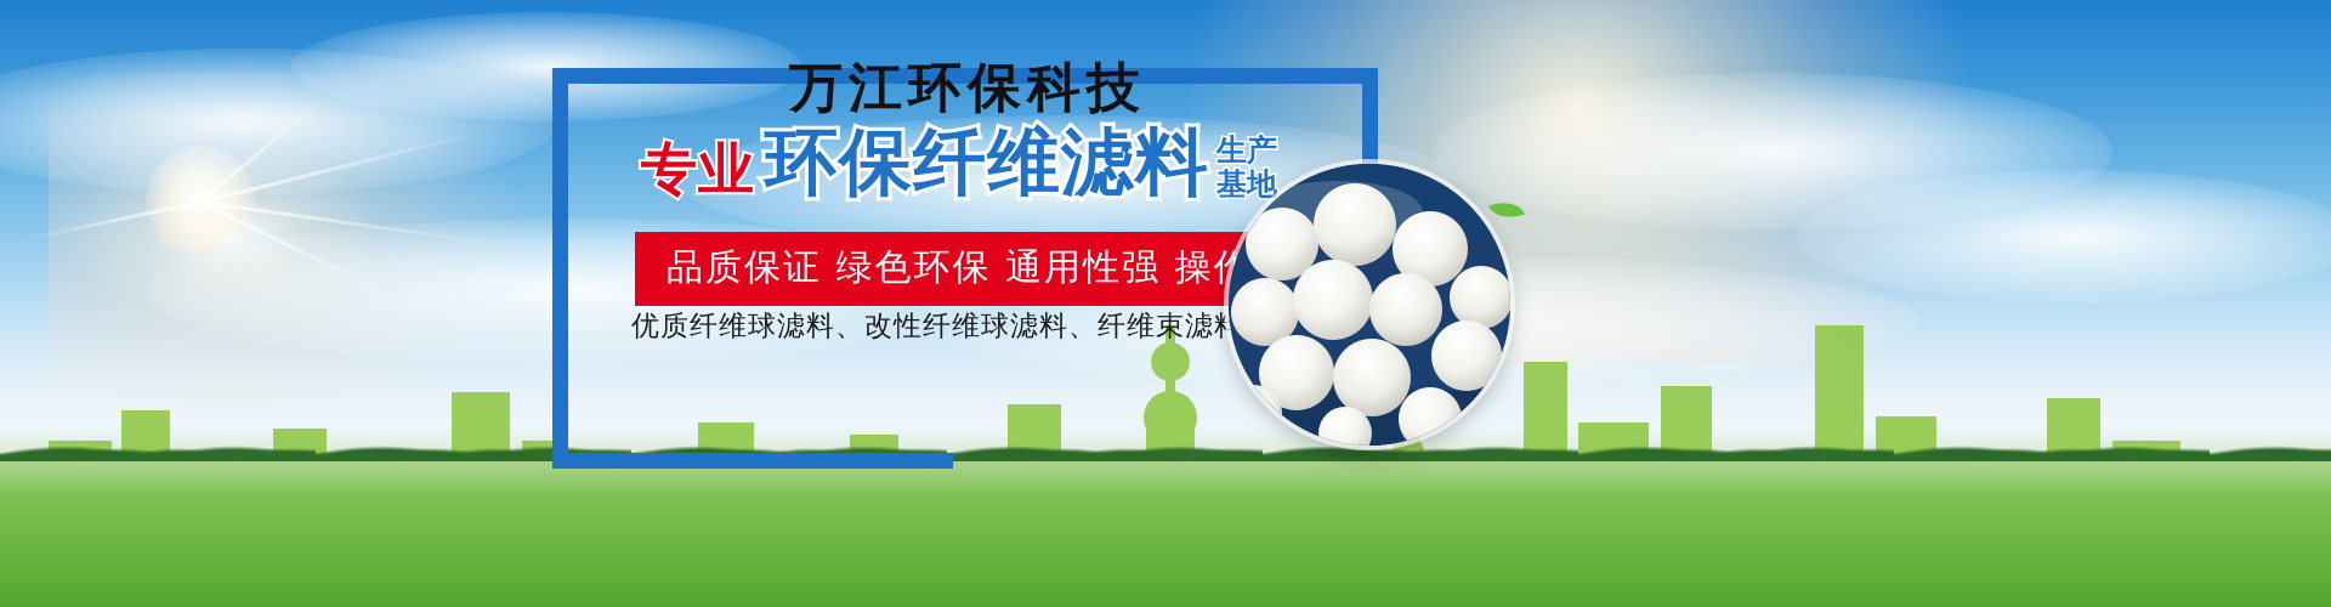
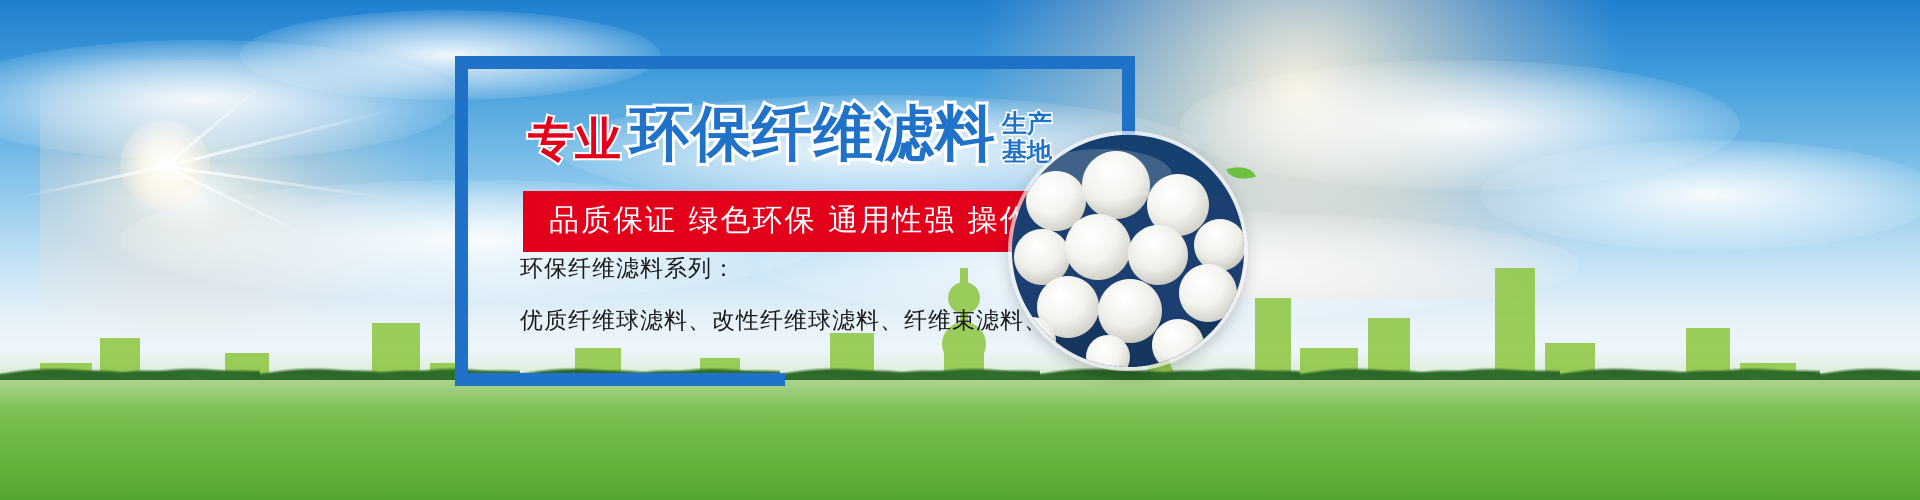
- 万江环保科技
  专业
  环保纤维滤料
  生产
  基地
  品质保证 绿色环保 通用性强 操
+ 环保纤维滤料系列：
  优质纤维球滤料、改性纤维球滤料、纤维束滤料
